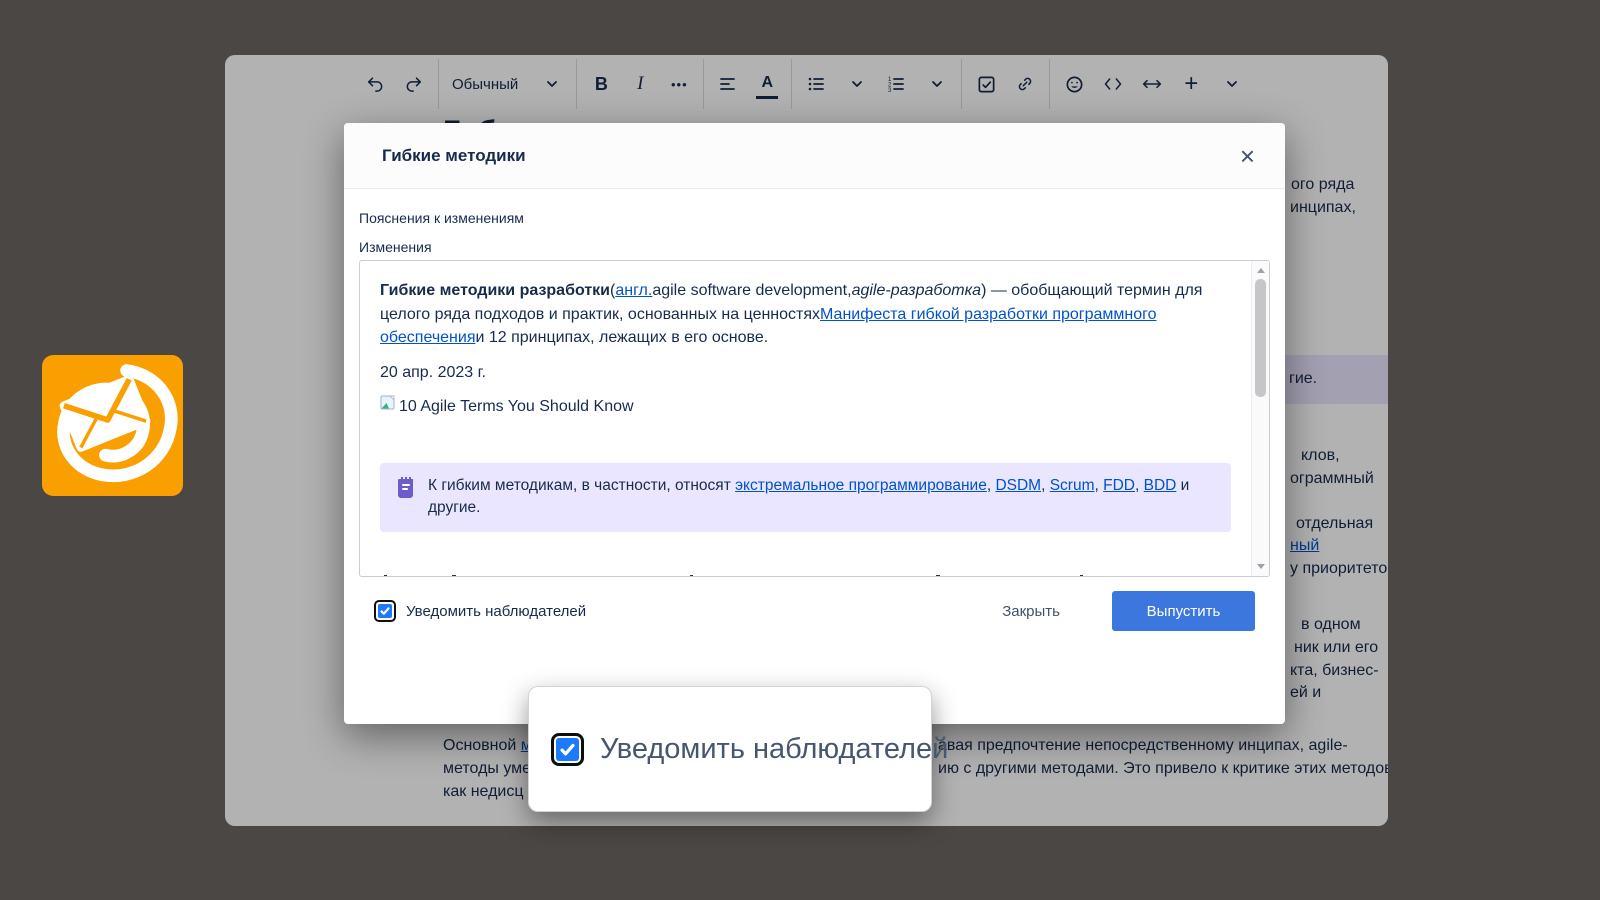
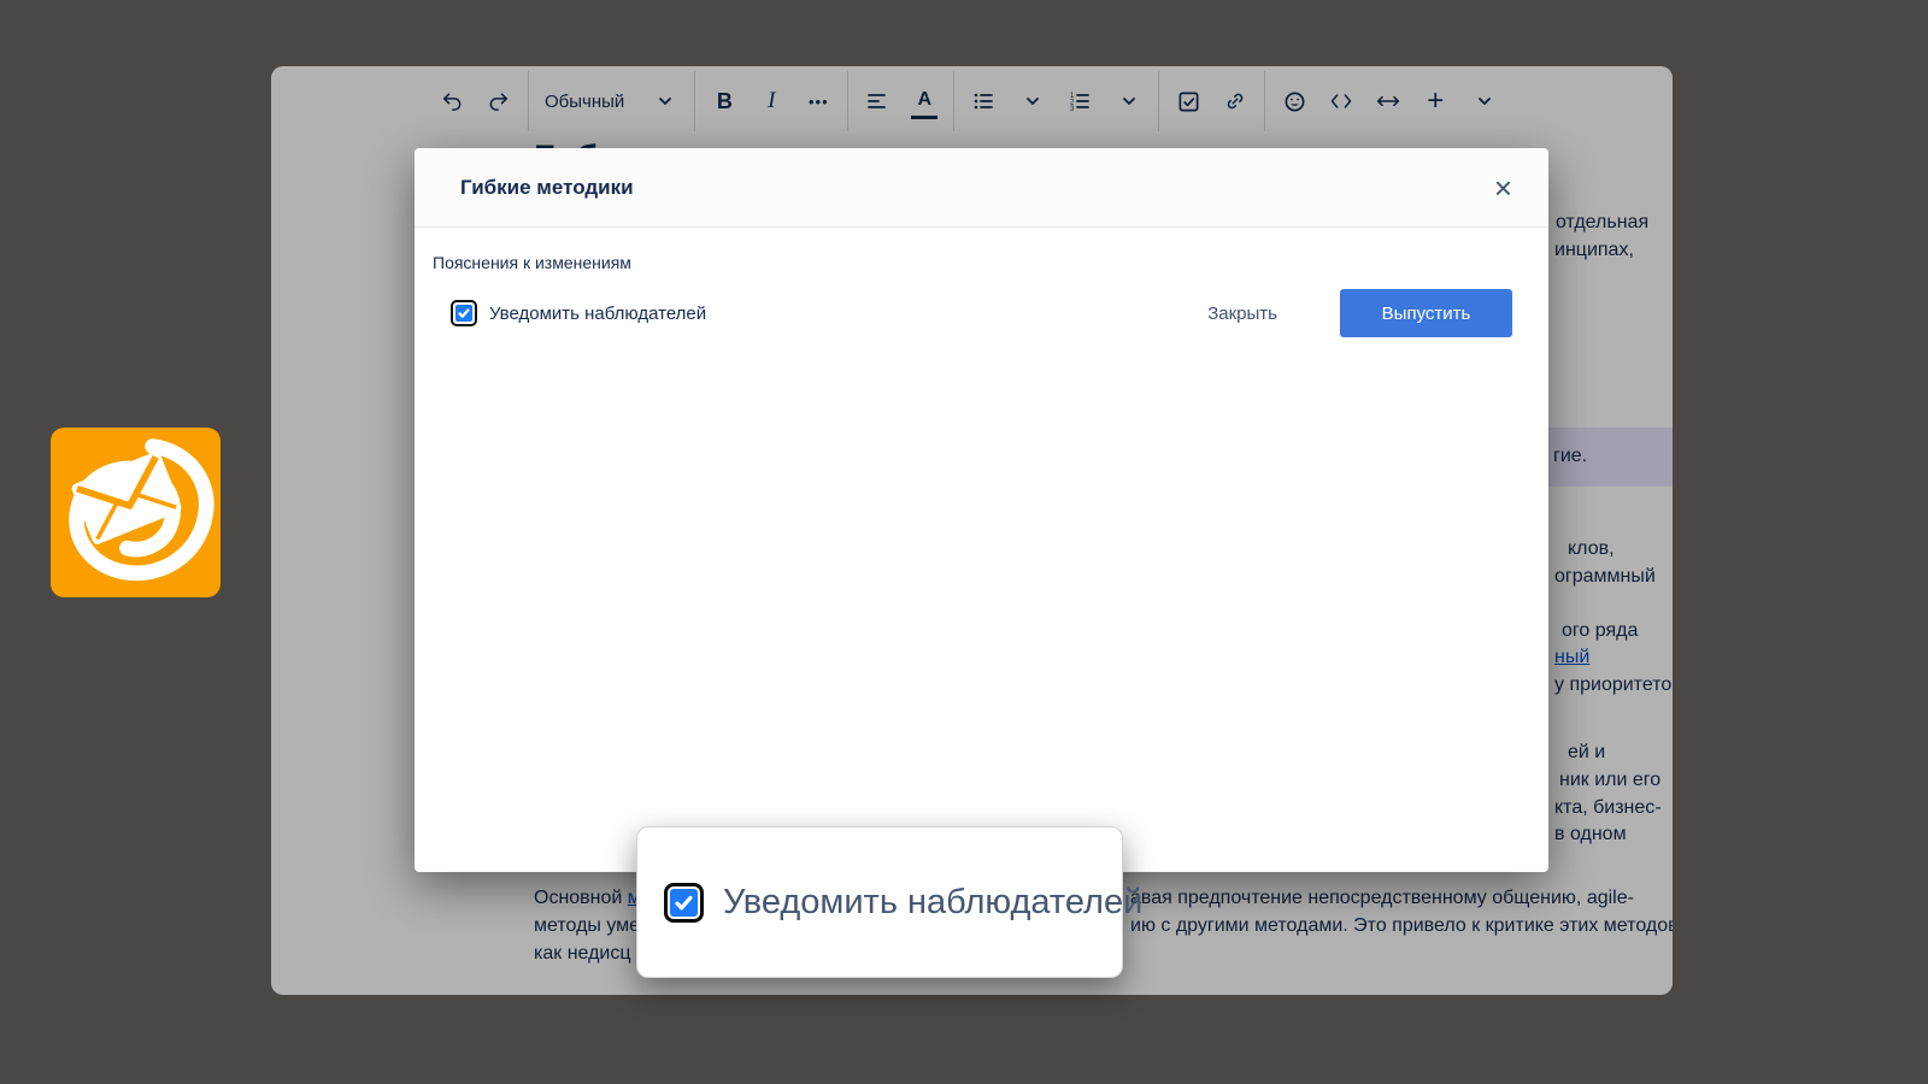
  Обычный
  B
  I
  •••
  A
  +
- ого ряда
+ отдельная
  инципах,
  гие.
  клов,
  ограммный
- отдельная
+ ого ряда
  ный
  у приоритето
- в одном
+ ей и
  ник или его
  кта, бизнес-
- ей и
+ в одном
  Основной м
- авая предпочтение непосредственному инципах, agile-
+ авая предпочтение непосредственному общению, agile-
  методы уме
  ию с другими методами. Это привело к критике этих методо
  как недисц
  Гибкие методики
  ×
  Пояснения к изменениям
- Изменения
- Гибкие методики разработки(англ.agile software development,agile-разработка) — обобщающий термин для целого ряда подходов и практик, основанных на ценностяхМанифеста гибкой разработки программного обеспеченияи 12 принципах, лежащих в его основе.
- 20 апр. 2023 г.
- 10 Agile Terms You Should Know
- К гибким методикам, в частности, относят экстремальное программирование, DSDM, Scrum, FDD, BDD и другие.
  Уведомить наблюдателей
  Закрыть
  Выпустить
  Уведомить наблюдателей
